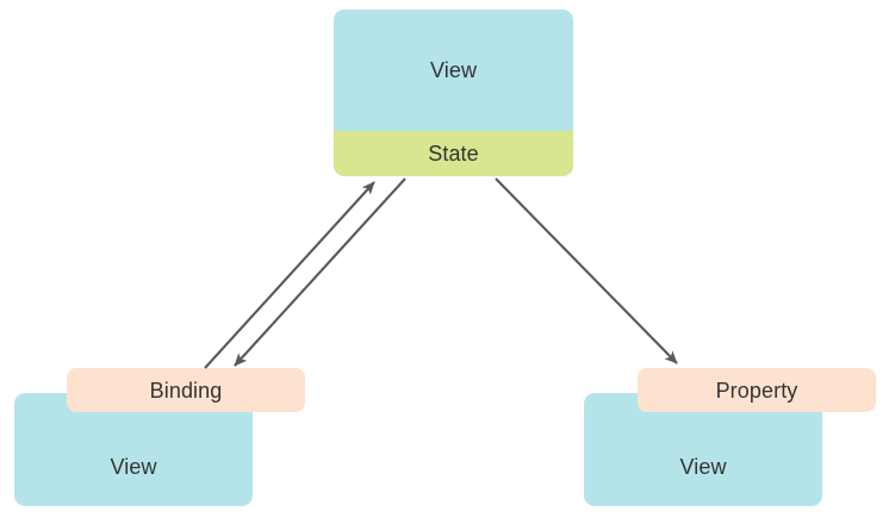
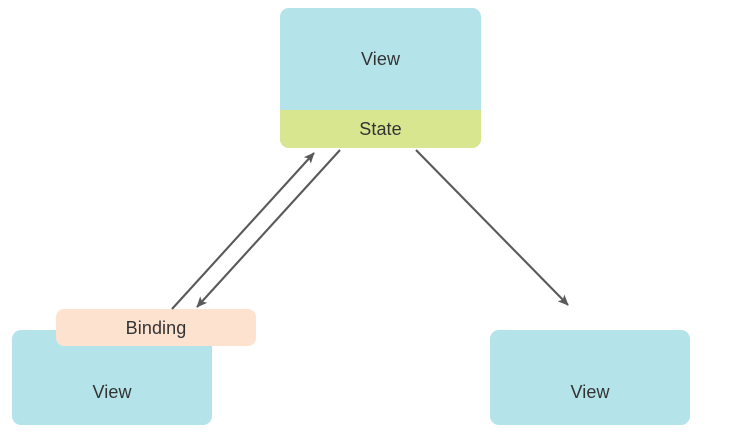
  View
  State
  View
  Binding
  View
- Property
